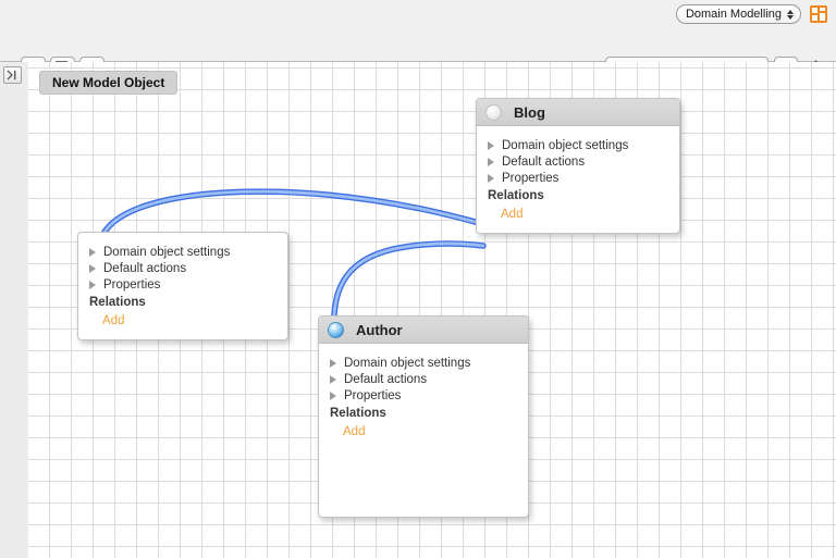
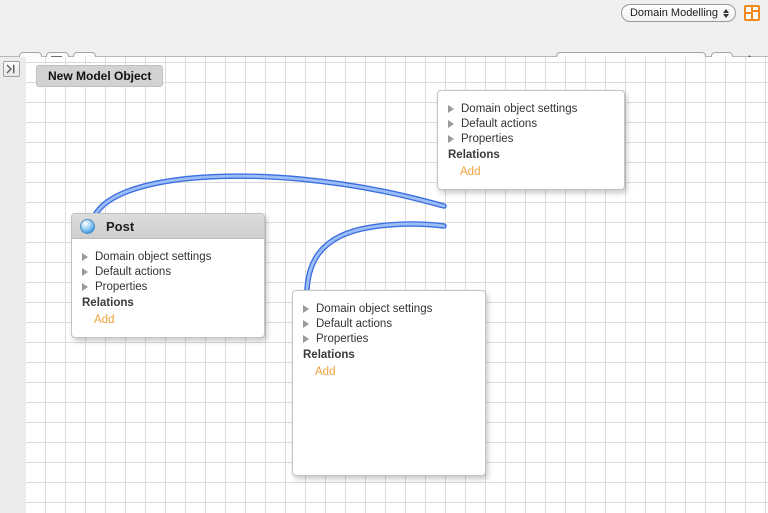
  Domain Modelling
  New Model Object
- Blog
  Domain object settings
  Default actions
  Properties
  Relations
  Add
+ Post
  Domain object settings
  Default actions
  Properties
  Relations
  Add
- Author
  Domain object settings
  Default actions
  Properties
  Relations
  Add
